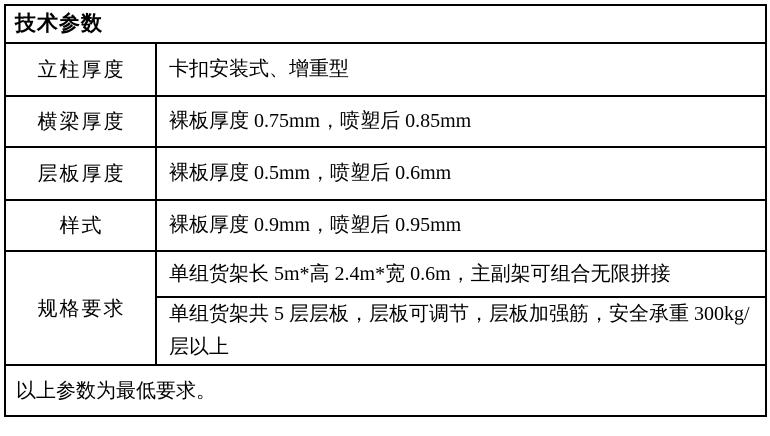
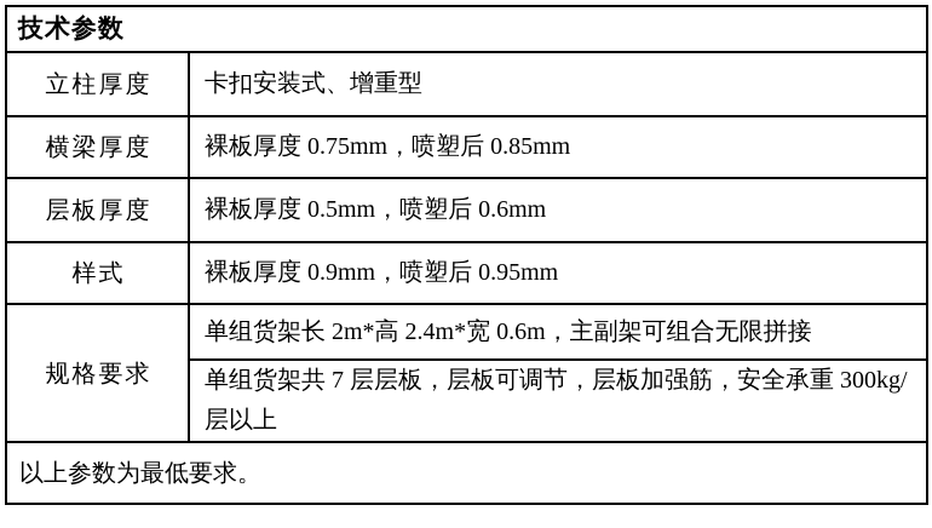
  技术参数
  立柱厚度	卡扣安装式、增重型
  横梁厚度	裸板厚度 0.75mm，喷塑后 0.85mm
  层板厚度	裸板厚度 0.5mm，喷塑后 0.6mm
  样式	裸板厚度 0.9mm，喷塑后 0.95mm
- 规格要求	单组货架长 5m*高 2.4m*宽 0.6m，主副架可组合无限拼接
+ 规格要求	单组货架长 2m*高 2.4m*宽 0.6m，主副架可组合无限拼接
- 单组货架共 5 层层板，层板可调节，层板加强筋，安全承重 300kg/层以上
+ 单组货架共 7 层层板，层板可调节，层板加强筋，安全承重 300kg/层以上
  以上参数为最低要求。
